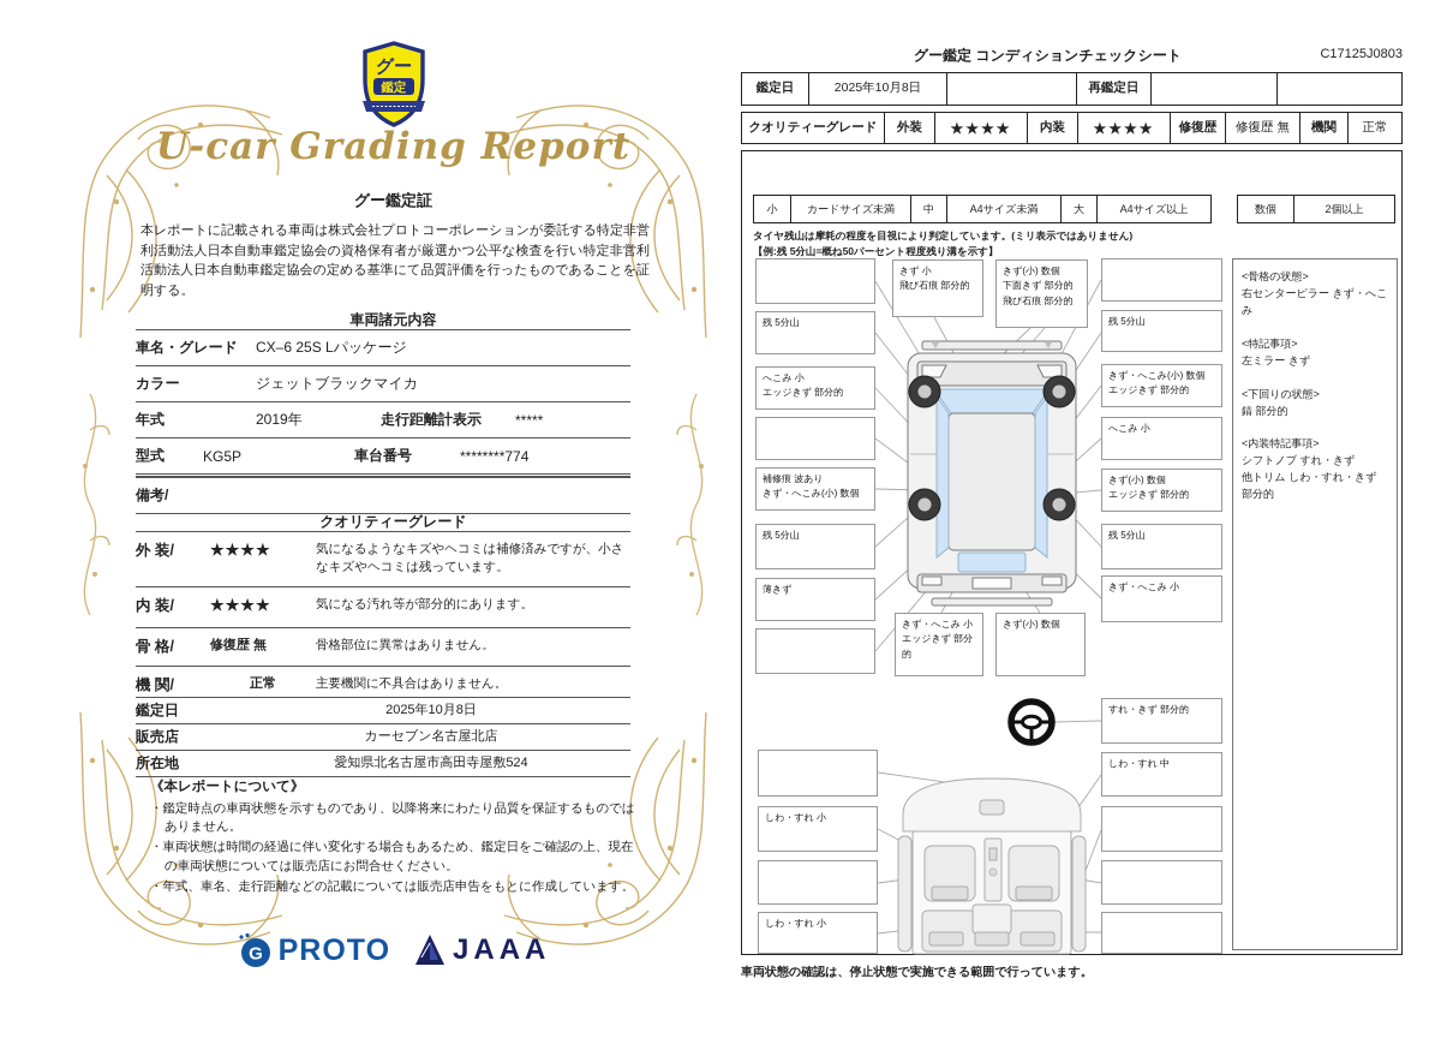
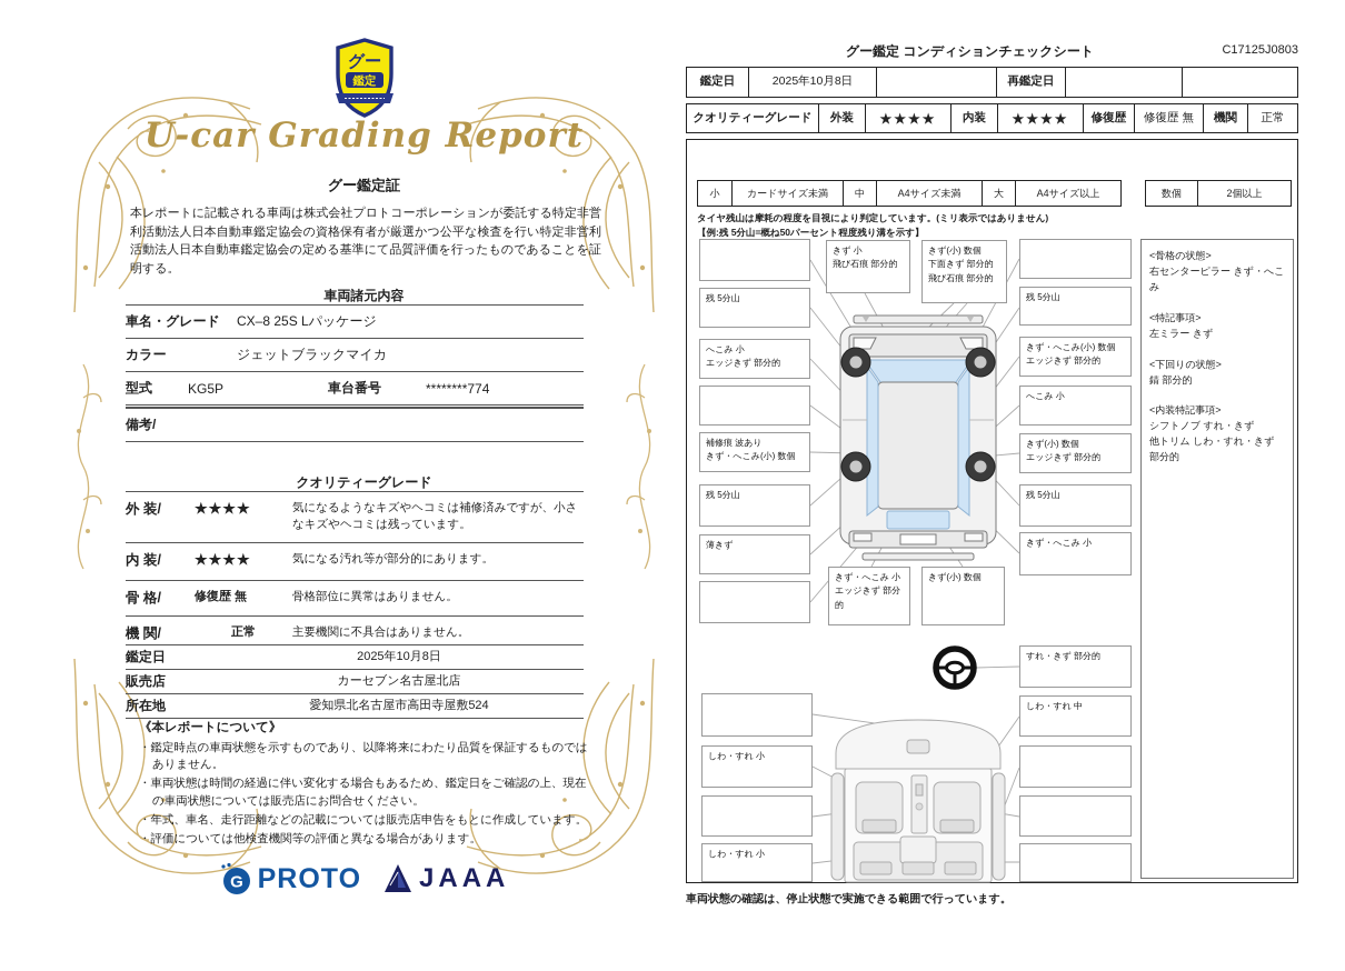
  グー
  鑑定
  U-car Grading Report
  グー鑑定証
  本レポートに記載される車両は株式会社プロトコーポレーションが委託する特定非営利活動法人日本自動車鑑定協会の資格保有者が厳選かつ公平な検査を行い特定非営利活動法人日本自動車鑑定協会の定める基準にて品質評価を行ったものであることを証明する。
  車両諸元内容
  車名・グレード
- CX–6 25S Lパッケージ
+ CX–8 25S Lパッケージ
  カラー
  ジェットブラックマイカ
- 年式
- 2019年
- 走行距離計表示
- *****
  型式
  KG5P
  車台番号
  ********774
  備考/
  クオリティーグレード
  外 装/
  ★★★★
  気になるようなキズやヘコミは補修済みですが、小さなキズやヘコミは残っています。
  内 装/
  ★★★★
  気になる汚れ等が部分的にあります。
  骨 格/
  修復歴 無
  骨格部位に異常はありません。
  機 関/
  正常
  主要機関に不具合はありません。
  鑑定日
  2025年10月8日
  販売店
  カーセブン名古屋北店
  所在地
  愛知県北名古屋市高田寺屋敷524
  《本レポートについて》
  ・鑑定時点の車両状態を示すものであり、以降将来にわたり品質を保証するものではありません。
  ・車両状態は時間の経過に伴い変化する場合もあるため、鑑定日をご確認の上、現在の車両状態については販売店にお問合せください。
  ・年式、車名、走行距離などの記載については販売店申告をもとに作成しています。
+ ・評価については他検査機関等の評価と異なる場合があります。
  G
  PROTO
  JAAA
  グー鑑定 コンディションチェックシート
  C17125J0803
  鑑定日
  2025年10月8日
  再鑑定日
  クオリティーグレード
  外装
  ★★★★
  内装
  ★★★★
  修復歴
  修復歴 無
  機関
  正常
  小
  カードサイズ未満
  中
  A4サイズ未満
  大
  A4サイズ以上
  数個
  2個以上
  タイヤ残山は摩耗の程度を目視により判定しています。(ミリ表示ではありません)
  【例:残 5分山=概ね50パーセント程度残り溝を示す】
  残 5分山
  へこみ 小
  エッジきず 部分的
  補修痕 波あり
  きず・へこみ(小) 数個
  残 5分山
  薄きず
  きず 小
  飛び石痕 部分的
  きず(小) 数個
  下面きず 部分的
  飛び石痕 部分的
  残 5分山
  きず・へこみ(小) 数個
  エッジきず 部分的
  へこみ 小
  きず(小) 数個
  エッジきず 部分的
  残 5分山
  きず・へこみ 小
  きず・へこみ 小
  エッジきず 部分的
  きず(小) 数個
  すれ・きず 部分的
  しわ・すれ 中
  しわ・すれ 小
  しわ・すれ 小
  <骨格の状態>
  右センターピラー きず・へこみ
  <特記事項>
  左ミラー きず
  <下回りの状態>
  錆 部分的
  <内装特記事項>
  シフトノブ すれ・きず
  他トリム しわ・すれ・きず 部分的
  車両状態の確認は、停止状態で実施できる範囲で行っています。
